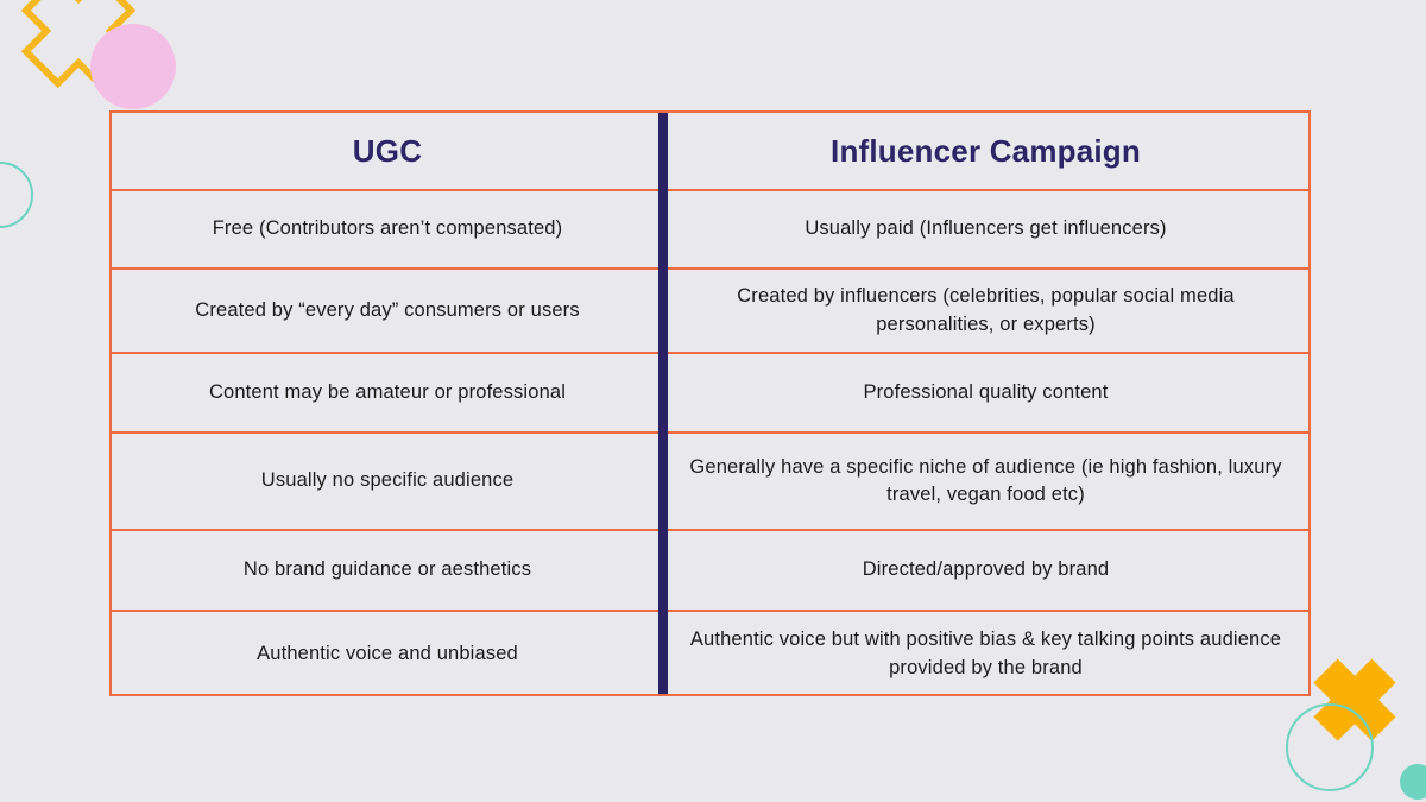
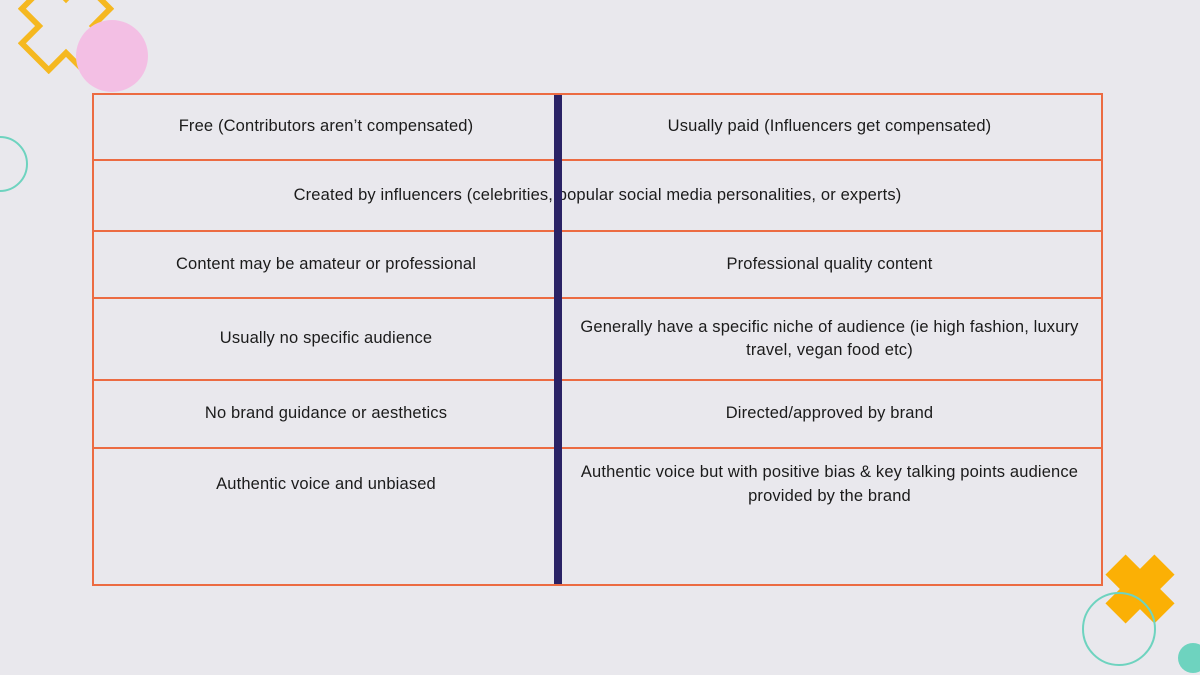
- UGC
- Influencer Campaign
  Free (Contributors aren’t compensated)
- Usually paid (Influencers get influencers)
+ Usually paid (Influencers get compensated)
- Created by “every day” consumers or users
  Created by influencers (celebrities, popular social media personalities, or experts)
  Content may be amateur or professional
  Professional quality content
  Usually no specific audience
  Generally have a specific niche of audience (ie high fashion, luxury travel, vegan food etc)
  No brand guidance or aesthetics
  Directed/approved by brand
  Authentic voice and unbiased
  Authentic voice but with positive bias & key talking points audience provided by the brand
